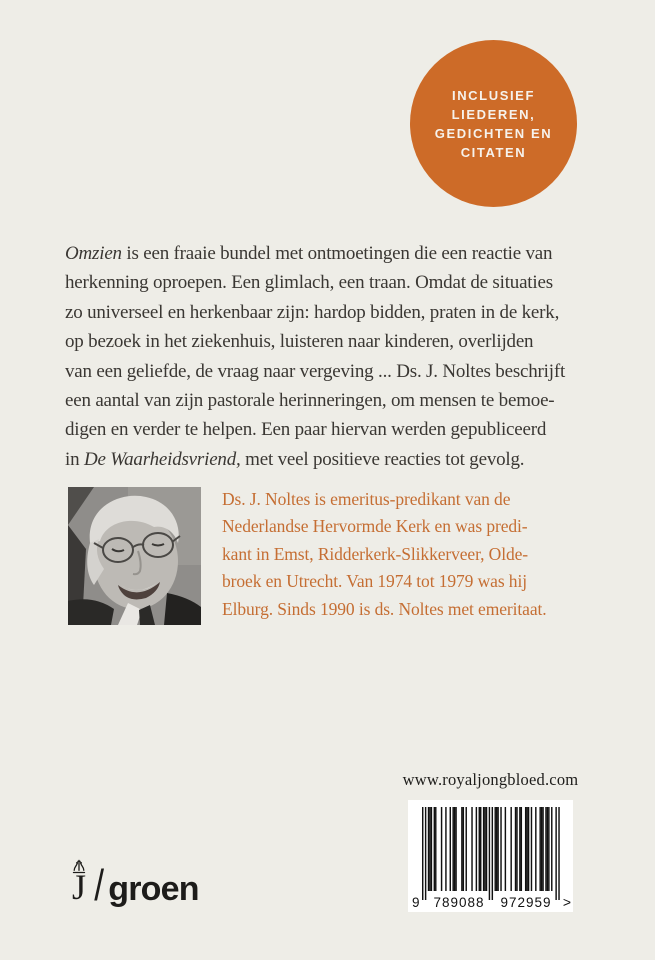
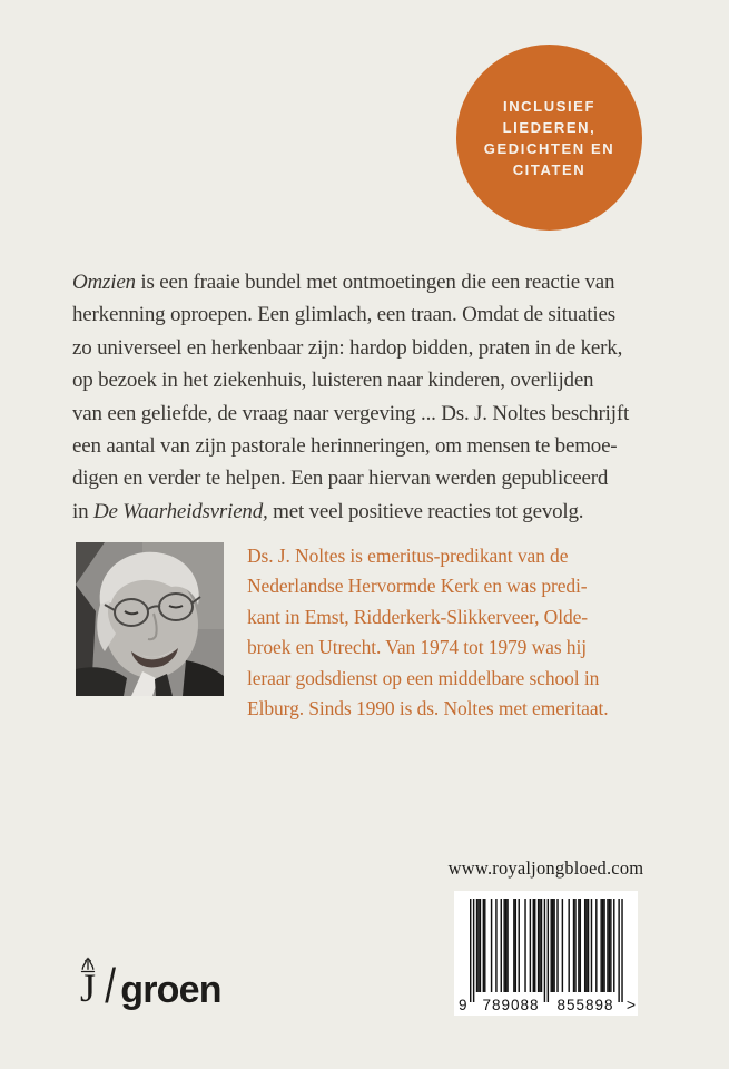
  INCLUSIEF
  LIEDEREN,
  GEDICHTEN EN
  CITATEN
  Omzien is een fraaie bundel met ontmoetingen die een reactie van
  herkenning oproepen. Een glimlach, een traan. Omdat de situaties
  zo universeel en herkenbaar zijn: hardop bidden, praten in de kerk,
  op bezoek in het ziekenhuis, luisteren naar kinderen, overlijden
  van een geliefde, de vraag naar vergeving ... Ds. J. Noltes beschrijft
  een aantal van zijn pastorale herinneringen, om mensen te bemoe-
  digen en verder te helpen. Een paar hiervan werden gepubliceerd
  in De Waarheidsvriend, met veel positieve reacties tot gevolg.
  Ds. J. Noltes is emeritus-predikant van de
  Nederlandse Hervormde Kerk en was predi-
  kant in Emst, Ridderkerk-Slikkerveer, Olde-
  broek en Utrecht. Van 1974 tot 1979 was hij
+ leraar godsdienst op een middelbare school in
  Elburg. Sinds 1990 is ds. Noltes met emeritaat.
  www.royaljongbloed.com
  9
  789088
- 972959
+ 855898
  >
  J
  /
  groen
